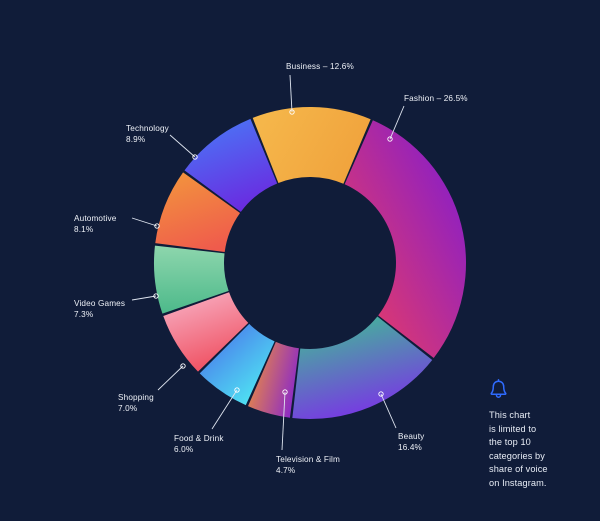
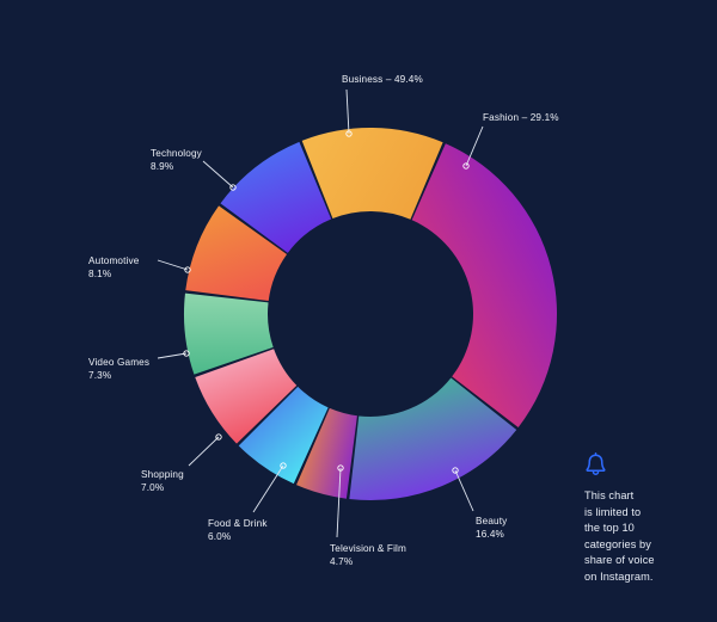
- Business – 12.6%
+ Business – 49.4%
- Fashion – 26.5%
+ Fashion – 29.1%
  Beauty
  16.4%
  Television & Film
  4.7%
  Food & Drink
  6.0%
  Shopping
  7.0%
  Video Games
  7.3%
  Automotive
  8.1%
  Technology
  8.9%
  This chart
  is limited to
  the top 10
  categories by
  share of voice
  on Instagram.
